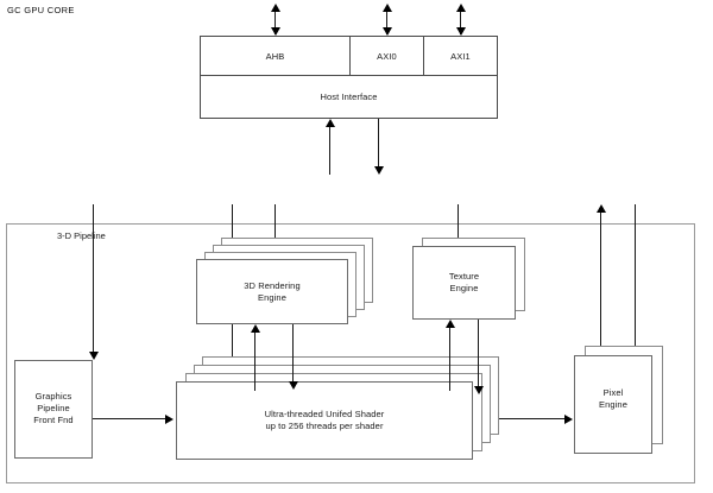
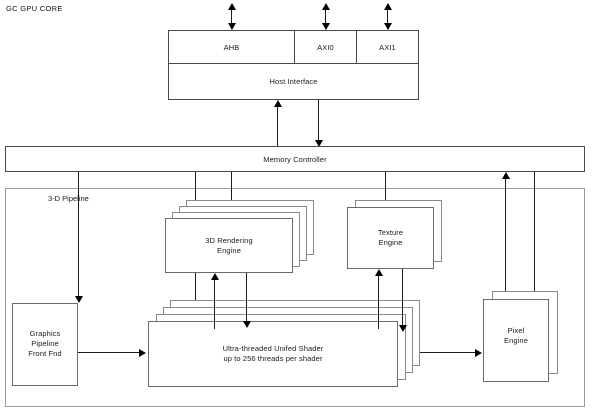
  GC GPU CORE
  AHB
  AXI0
  AXI1
  Host Interface
+ Memory Controller
  3-D Pipeine
  3D Rendering
  Engine
  Texture
  Engine
  Graphics
  Pipeline
  Front Fnd
  Ultra-threaded Unifed Shader
  up to 256 threads per shader
  Pixel
  Engine
